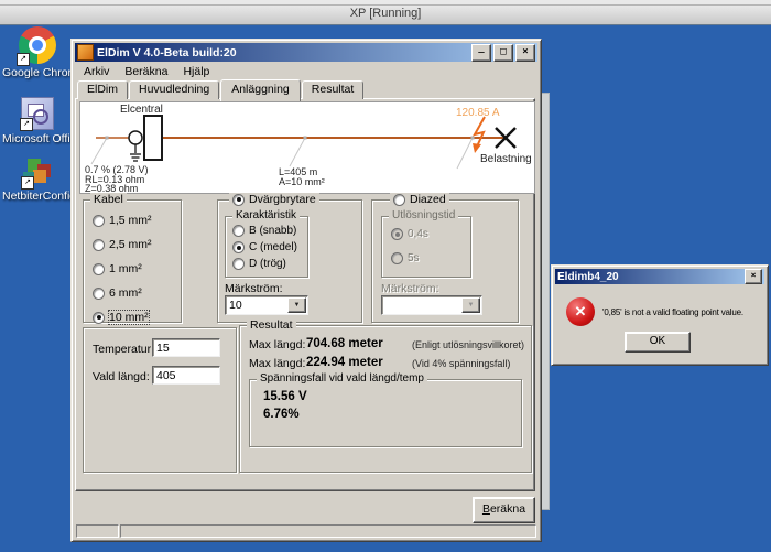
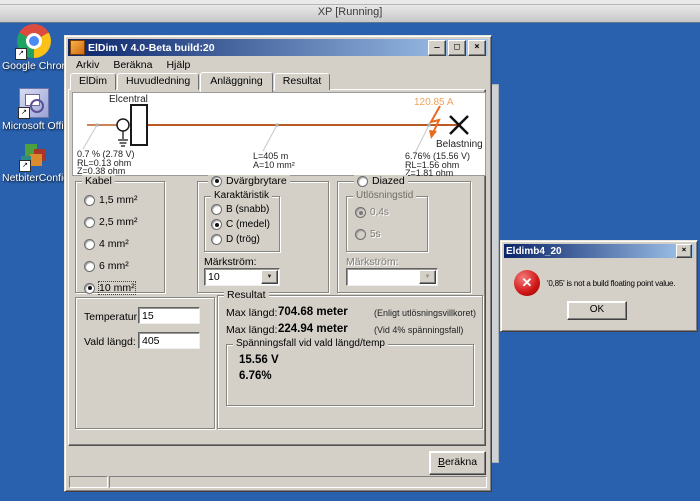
  XP [Running]
  Google Chro
  NetbiterConfi
  ElDim V 4.0-Beta build:20
  _
  □
  ×
  Arkiv
  Beräkna
  Hjälp
  ElDim
  Huvudledning
  Anläggning
  Resultat
  Elcentral
  120.85 A
  Belastning
  0.7 % (2.78 V)
  RL=0.13 ohm
  Z=0.38 ohm
  L=405 m
  A=10 mm²
+ 6.76% (15.56 V)
+ RL=1.56 ohm
+ Z=1.81 ohm
  Kabel
  1,5 mm²
  2,5 mm²
- 1 mm²
+ 4 mm²
  6 mm²
  10 mm²
  Dvärgbrytare
  Karaktäristik
  B (snabb)
  C (medel)
  D (trög)
  Märkström:
  10
  Diazed
  Utlösningstid
  0,4s
  5s
  Märkström:
  Temperatur
  15
  Vald längd:
  405
  Resultat
  Max längd:
  704.68 meter
  (Enligt utlösningsvillkoret)
  Max längd:
  224.94 meter
  (Vid 4% spänningsfall)
  Spänningsfall vid vald längd/temp
  15.56 V
  6.76%
  Beräkna
  Eldimb4_20
  ×
  ✕
- '0,85' is not a valid floating point value.
+ '0,85' is not a build floating point value.
  OK
